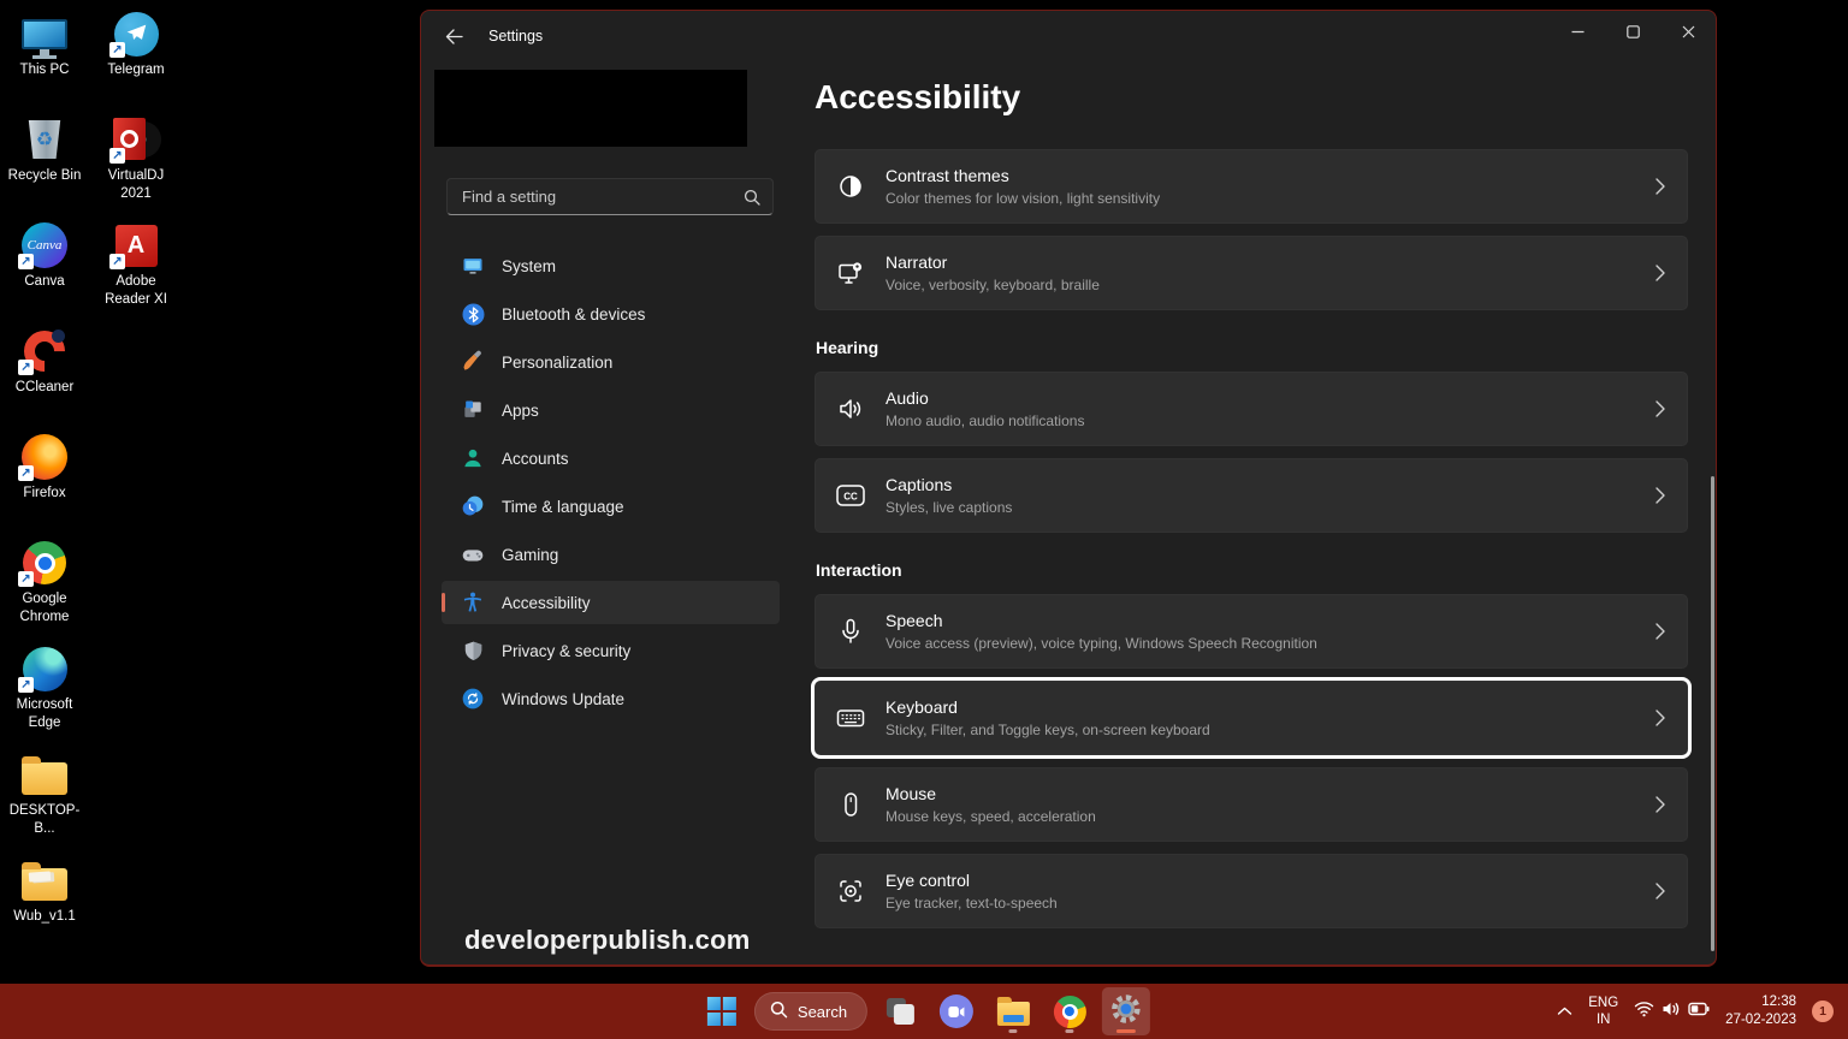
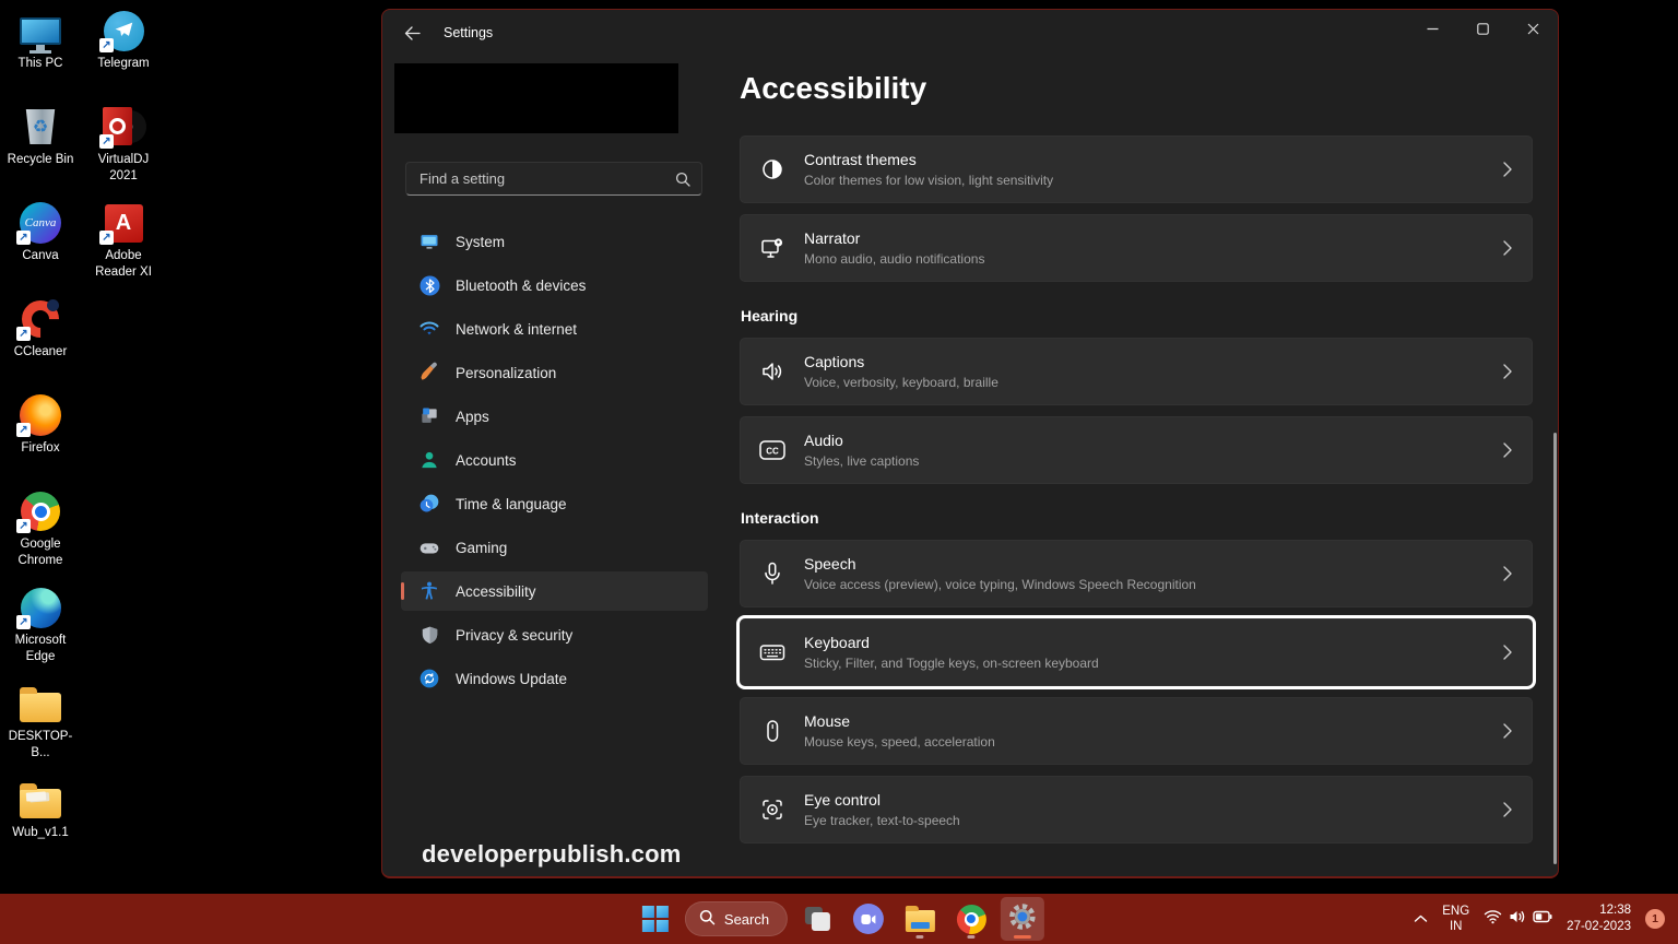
  This PC
  ↗
  Telegram
  ♻
  Recycle Bin
  ↗
  VirtualDJ 2021
  Canva
  ↗
  Canva
  A
  ↗
  Adobe Reader XI
  ↗
  CCleaner
  ↗
  Firefox
  ↗
  Google Chrome
  ↗
  Microsoft Edge
  DESKTOP-B...
  Wub_v1.1
  Settings
  Find a setting
  System
  Bluetooth & devices
+ Network & internet
  Personalization
  Apps
  Accounts
  Time & language
  Gaming
  Accessibility
  Privacy & security
  Windows Update
  developerpublish.com
  Accessibility
  Contrast themes
  Color themes for low vision, light sensitivity
  Narrator
- Voice, verbosity, keyboard, braille
+ Mono audio, audio notifications
  Hearing
- Audio
+ Captions
- Mono audio, audio notifications
+ Voice, verbosity, keyboard, braille
  CC
- Captions
+ Audio
  Styles, live captions
  Interaction
  Speech
  Voice access (preview), voice typing, Windows Speech Recognition
  Keyboard
  Sticky, Filter, and Toggle keys, on-screen keyboard
  Mouse
  Mouse keys, speed, acceleration
  Eye control
  Eye tracker, text-to-speech
  Search
  ENG
  IN
  12:38
  27-02-2023
  1
